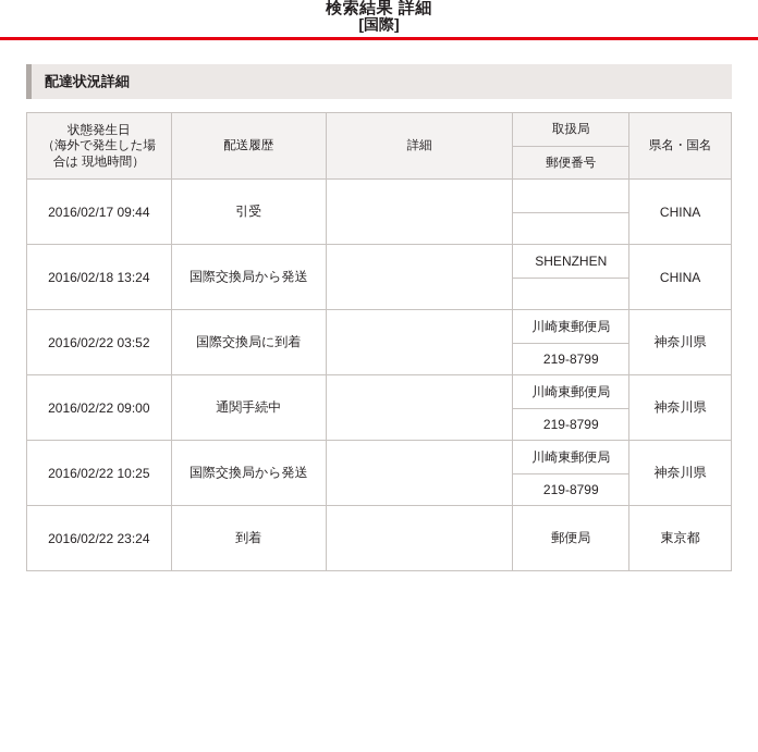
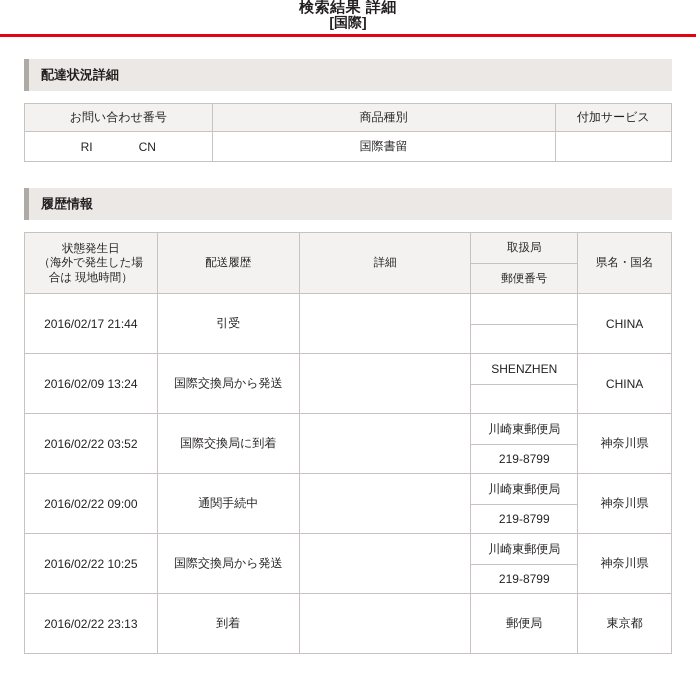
  検索結果 詳細
  [国際]
  配達状況詳細
+ お問い合わせ番号	商品種別	付加サービス
+ RI CN	国際書留
+ 履歴情報
  状態発生日 （海外で発生した場 合は 現地時間）	配送履歴	詳細	取扱局 郵便番号	県名・国名
- 2016/02/17 09:44	引受			CHINA
+ 2016/02/17 21:44	引受			CHINA
- 2016/02/18 13:24	国際交換局から発送		SHENZHEN	CHINA
+ 2016/02/09 13:24	国際交換局から発送		SHENZHEN	CHINA
  2016/02/22 03:52	国際交換局に到着		川崎東郵便局 219-8799	神奈川県
  2016/02/22 09:00	通関手続中		川崎東郵便局 219-8799	神奈川県
  2016/02/22 10:25	国際交換局から発送		川崎東郵便局 219-8799	神奈川県
- 2016/02/22 23:24	到着		郵便局	東京都
+ 2016/02/22 23:13	到着		郵便局	東京都
